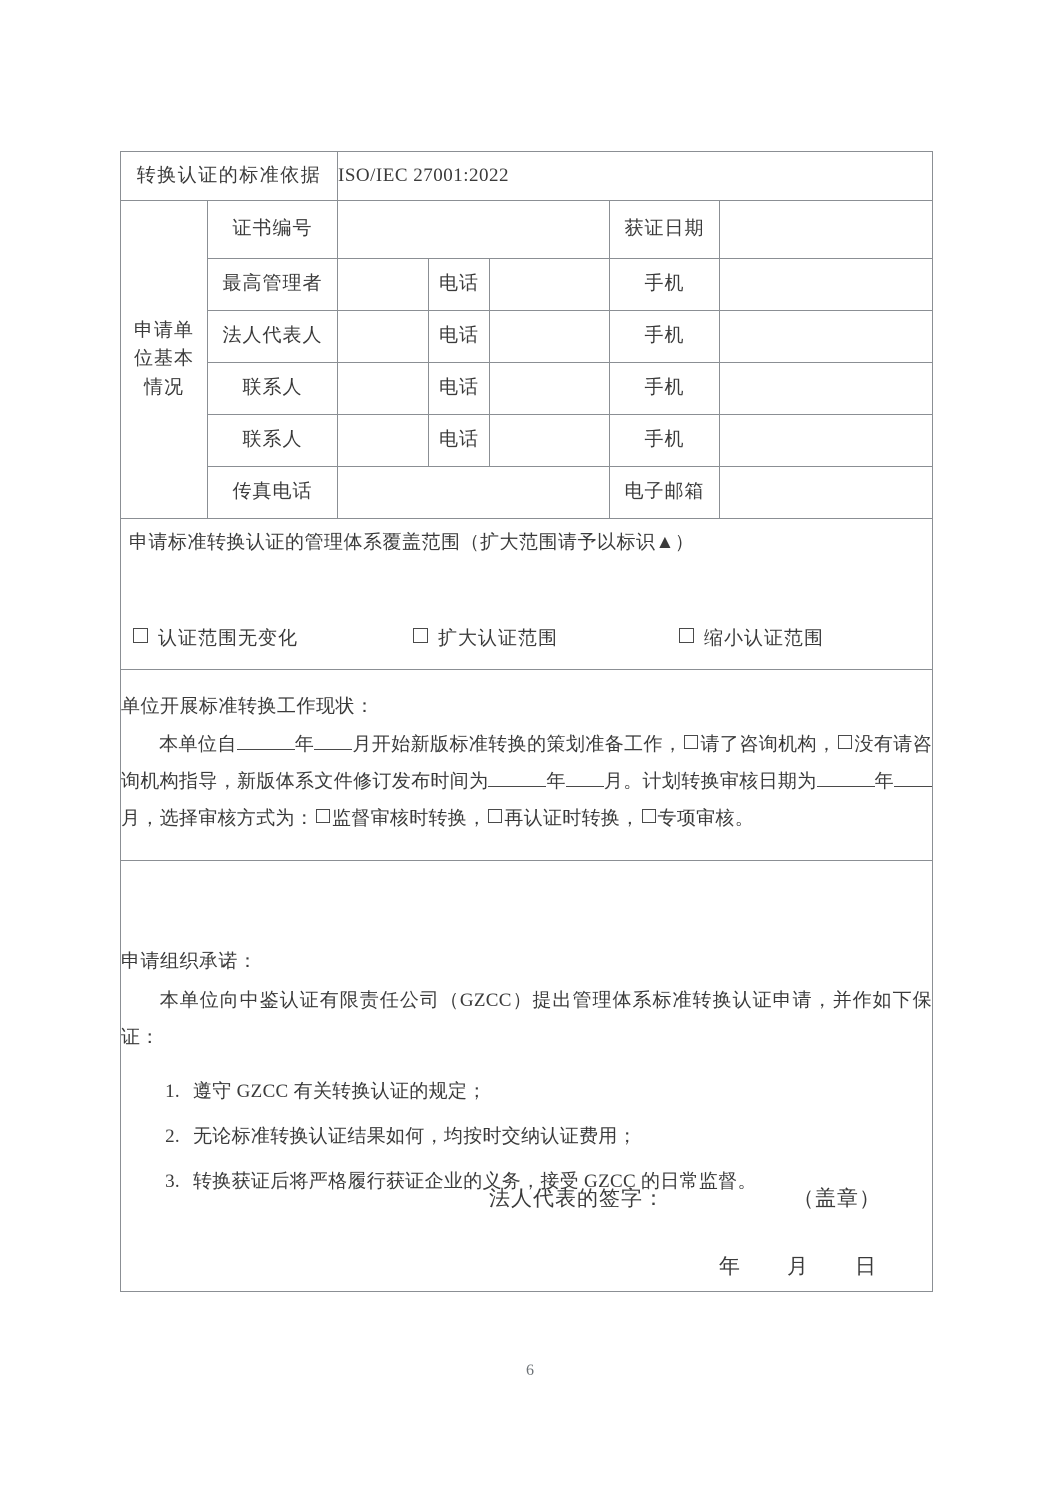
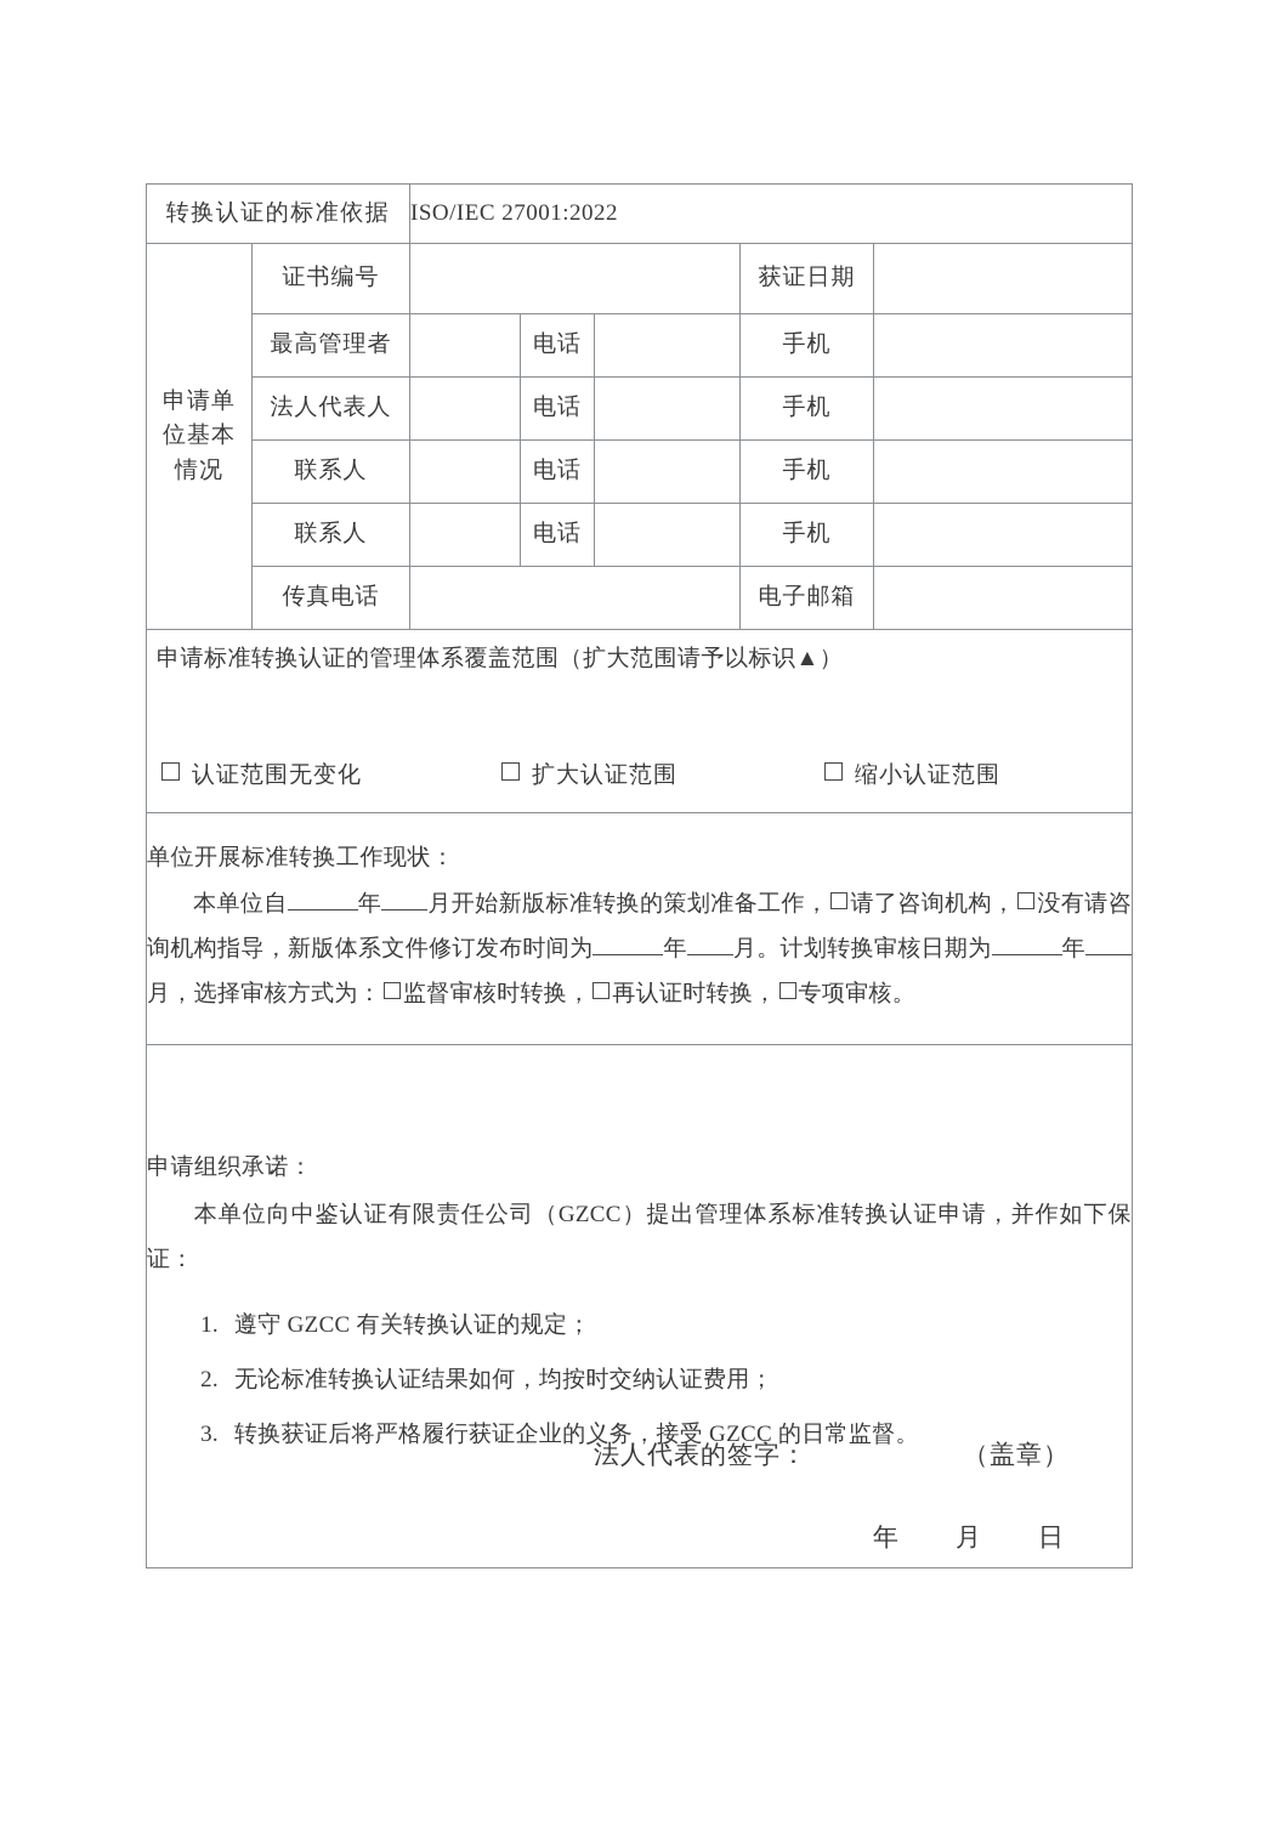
  转换认证的标准依据	ISO/IEC 27001:2022
  申请单 位基本 情况	证书编号		获证日期
  最高管理者		电话		手机
  法人代表人		电话		手机
  联系人		电话		手机
  联系人		电话		手机
  传真电话		电子邮箱
  申请标准转换认证的管理体系覆盖范围（扩大范围请予以标识▲） 认证范围无变化 扩大认证范围 缩小认证范围
  单位开展标准转换工作现状： 本单位自 年 月开始新版标准转换的策划准备工作， 请了咨询机构， 没有请咨询机构指导，新版体系文件修订发布时间为 年 月。计划转换审核日期为 年月，选择审核方式为： 监督审核时转换， 再认证时转换， 专项审核。
  申请组织承诺： 本单位向中鉴认证有限责任公司（GZCC）提出管理体系标准转换认证申请，并作如下保证： 遵守 GZCC 有关转换认证的规定； 无论标准转换认证结果如何，均按时交纳认证费用； 转换获证后将严格履行获证企业的义务，接受 GZCC 的日常监督。 法人代表的签字： （盖章） 年 月 日
- 6
